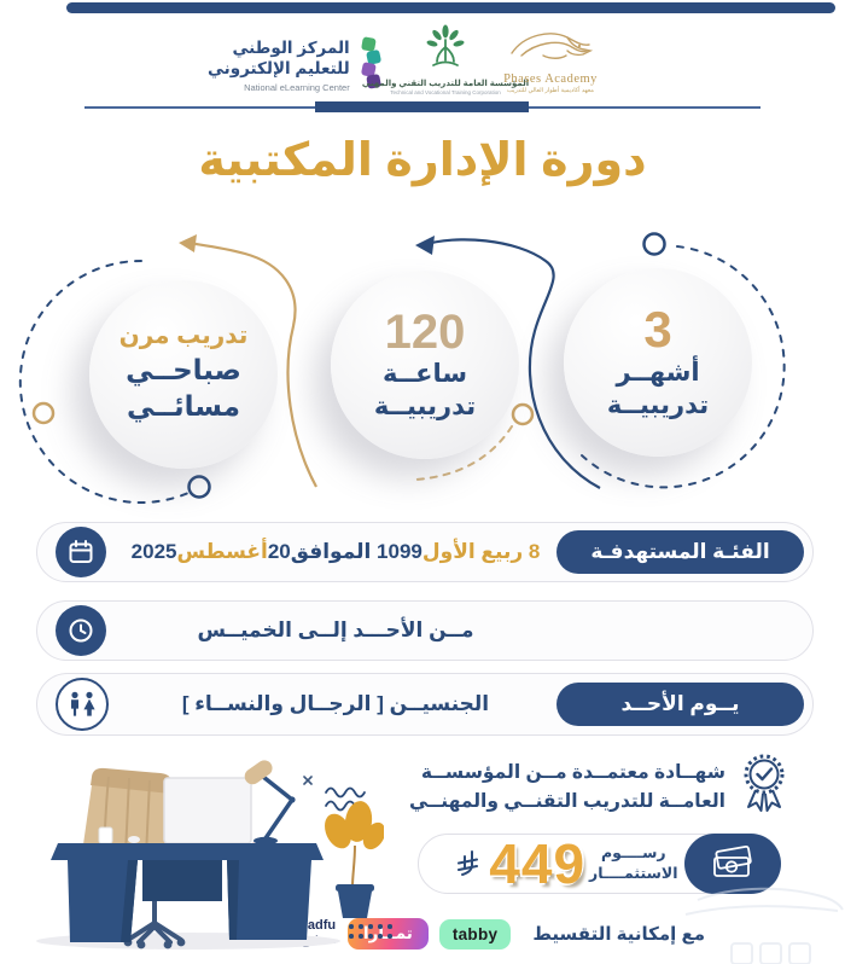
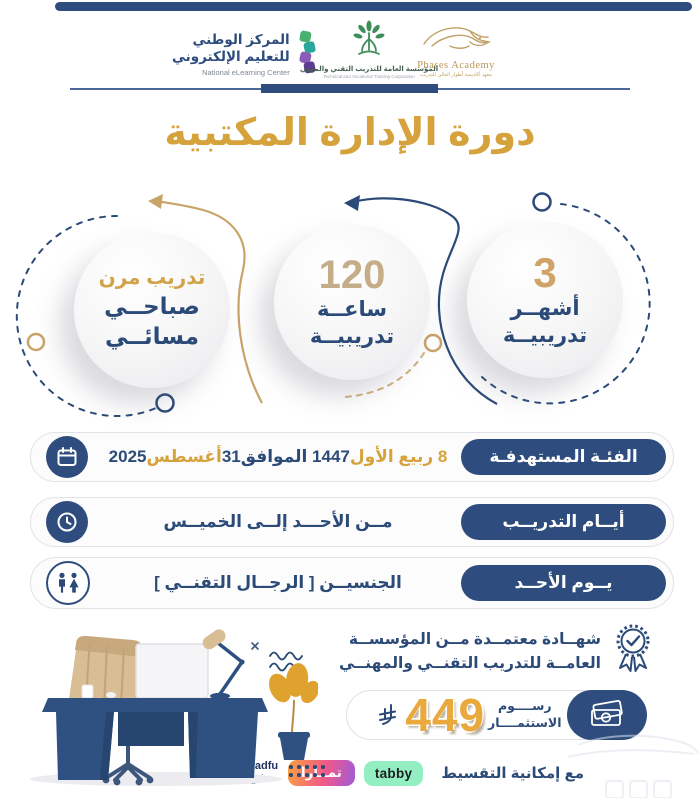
  المركز الوطني
  للتعليم الإلكتروني
  National eLearning Center
  Phases Academy
  دورة الإدارة المكتبية
  3
  أشهــر
  تدريبيــة
  120
  ساعــة
  تدريبيــة
  تدريب مرن
  صباحــي
  مسائــي
  8 ربيع الأول
- 1099 الموافق
+ 1447 الموافق
- 20
+ 31
  أغسطس
  2025
  الفئـة المستهدفـة
  مــن الأحـــد إلــى الخميــس
+ أيــام التدريــب
- الجنسيــن [ الرجــال والنســاء ]
+ الجنسيــن [ الرجــال التقنــي ]
  يــوم الأحــد
  شهــادة معتمــدة مــن المؤسســة
  العامــة للتدريب التقنــي والمهنــي
  رســــوم
  الاستثمــــار
  449
  مع إمكانية التقسيط
  tabby
  تمـرا
  adfu
